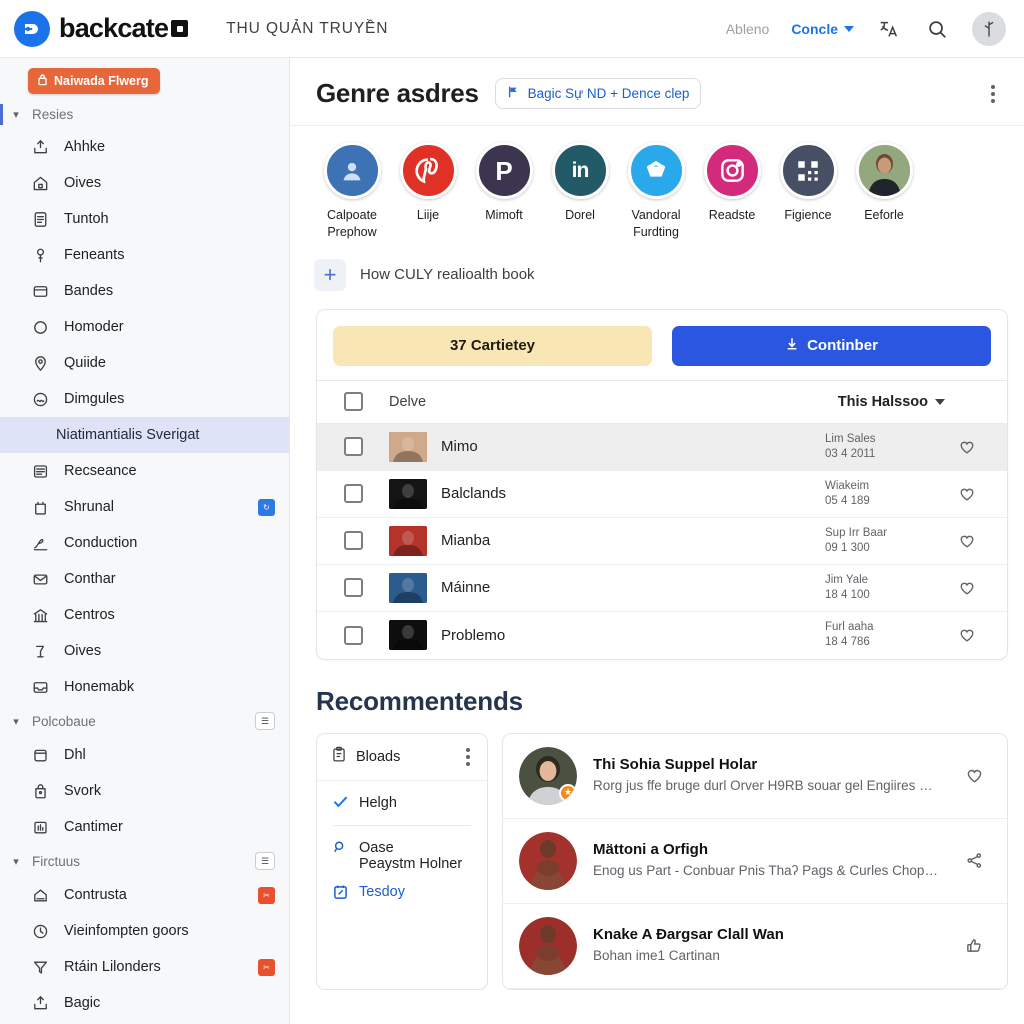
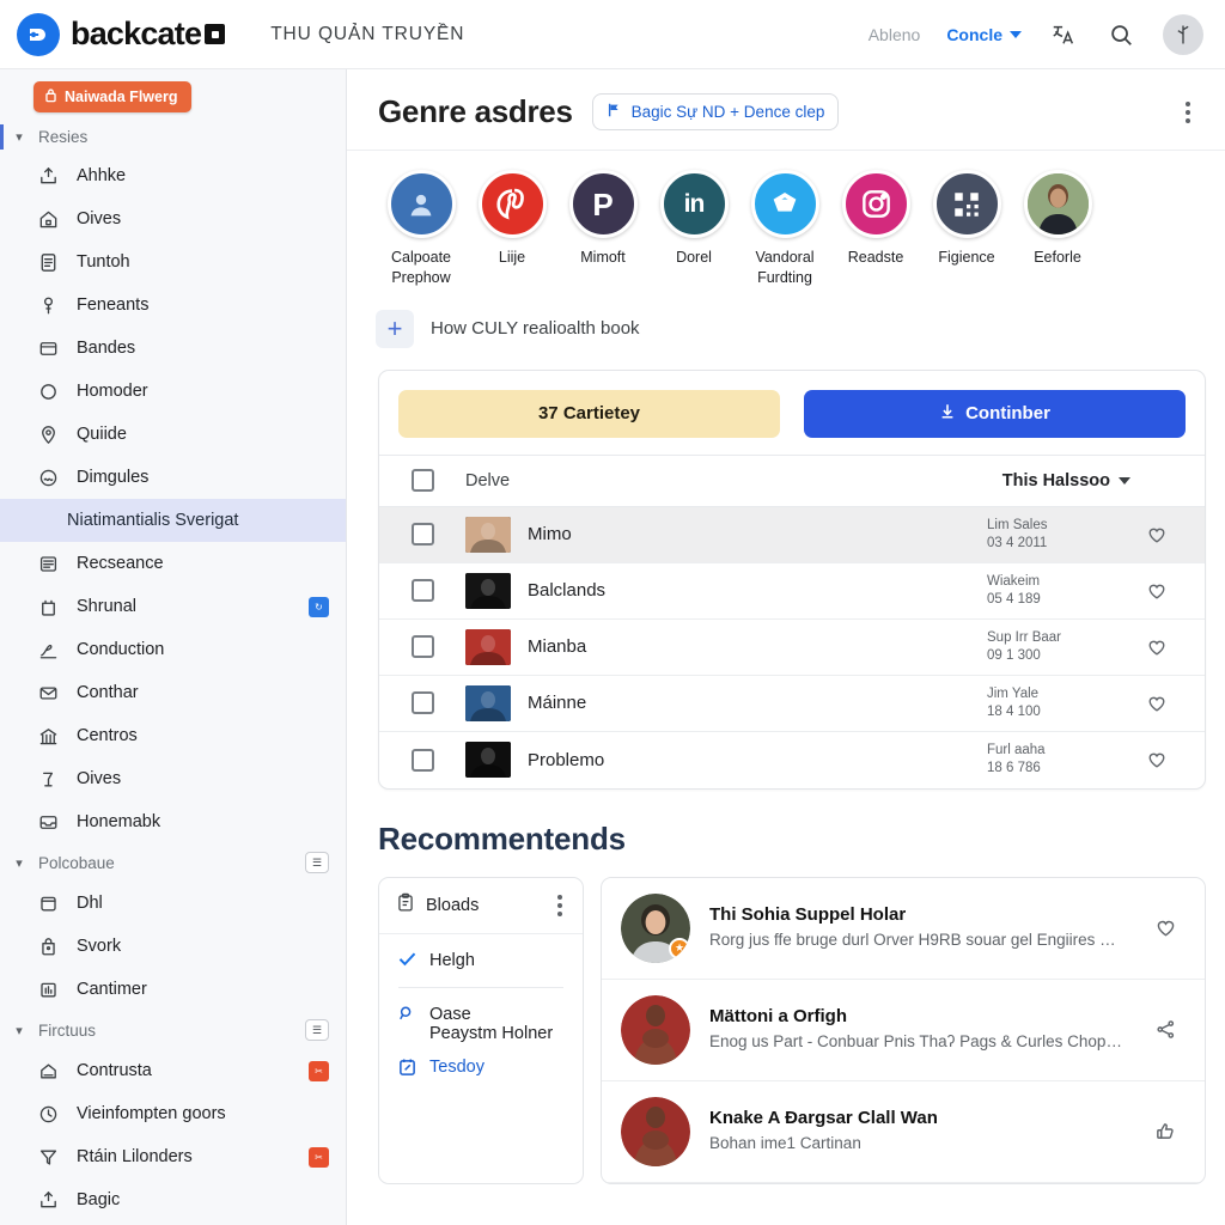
  backcate
  THU QUẢN TRUYỀN
  Ableno
  Concle
  Naiwada Flwerg
  ▾
  Resies
  Ahhke
  Oives
  Tuntoh
  Feneants
  Bandes
  Homoder
  Quiide
  Dimgules
  Niatimantialis Sverigat
  Recseance
  Shrunal
  ↻
  Conduction
  Conthar
  Centros
  Oives
  Honemabk
  ▾
  Polcobaue
  ☰
  Dhl
  Svork
  Cantimer
  ▾
  Firctuus
  ☰
  Contrusta
  ✂
  Vieinfompten goors
  Rtáin Lilonders
  ✂
  Bagic
  Genre asdres
  Bagic Sự ND + Dence clep
  Calpoate Prephow
  Liije
  P
  Mimoft
  in
  Dorel
  Vandoral Furdting
  Readste
  Figience
  Eeforle
  +
  How CULY realioalth book
  37 Cartietey
  Continber
  Delve
  This Halssoo
  Mimo
  Lim Sales
  03 4 2011
  Balclands
  Wiakeim
  05 4 189
  Mianba
  Sup Irr Baar
  09 1 300
  Máinne
  Jim Yale
  18 4 100
  Problemo
  Furl aaha
- 18 4 786
+ 18 6 786
  Recommentends
  Bloads
  Helgh
  Oase
  Peaystm Holner
  Tesdoy
  ★
  Thi Sohia Suppel Holar
  Mättoni a Orfigh
  Enog us Part - Conbuar Pnis Thaʔ Pags & Curles Choper.
  Knake A Ɖargsar Clall Wan
  Bohan ime1 Cartinan
